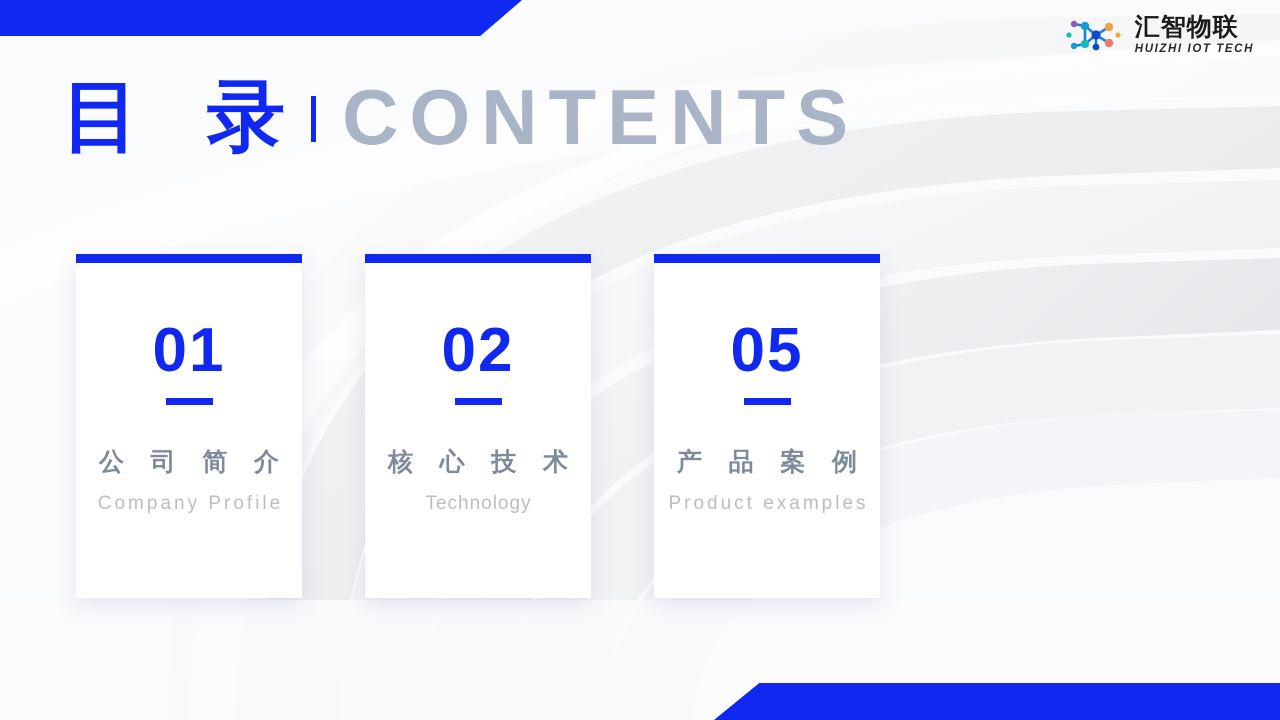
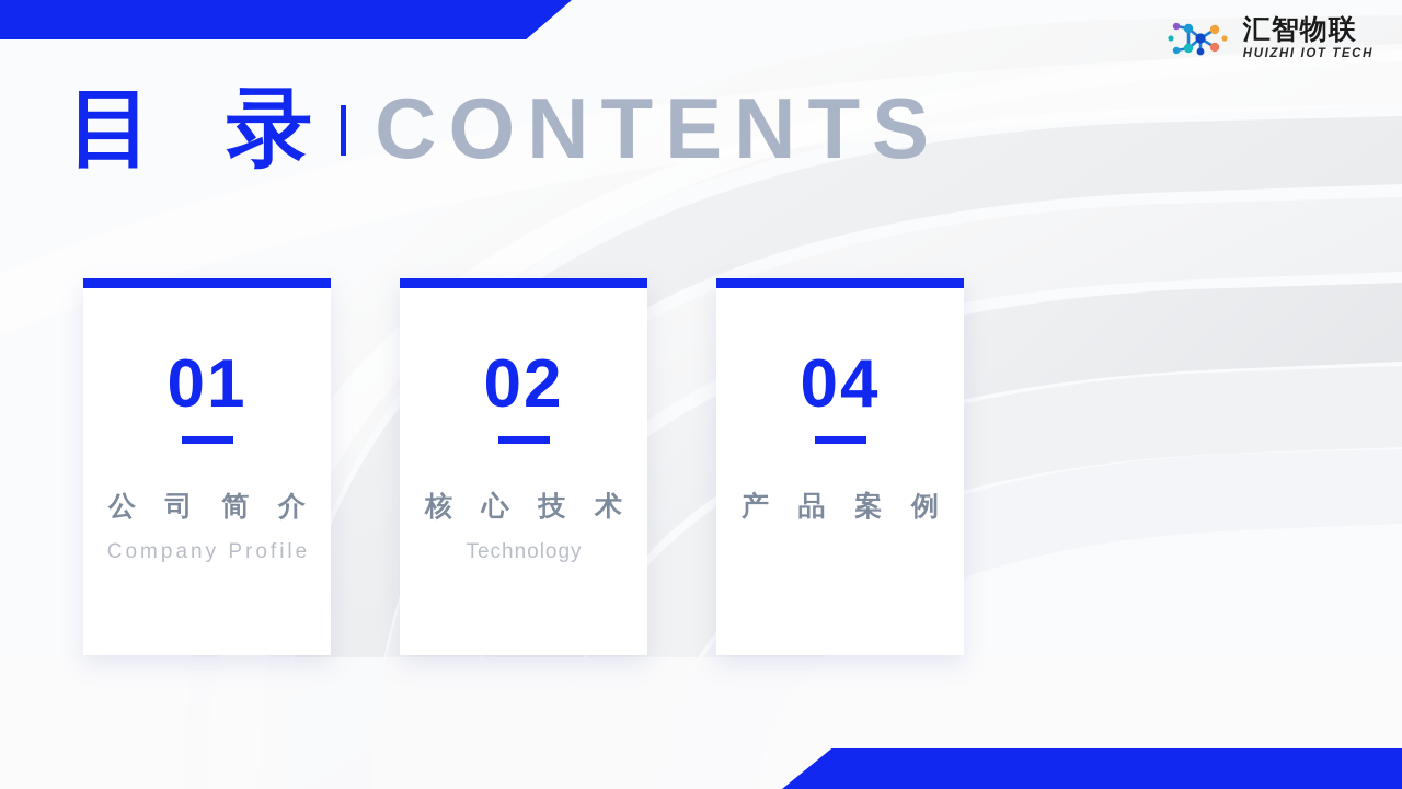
  汇智物联
  HUIZHI IOT TECH
  目 录
  CONTENTS
  01
  公 司 简 介
  Company Profile
  02
  核 心 技 术
  Technology
- 05
+ 04
  产 品 案 例
- Product examples
